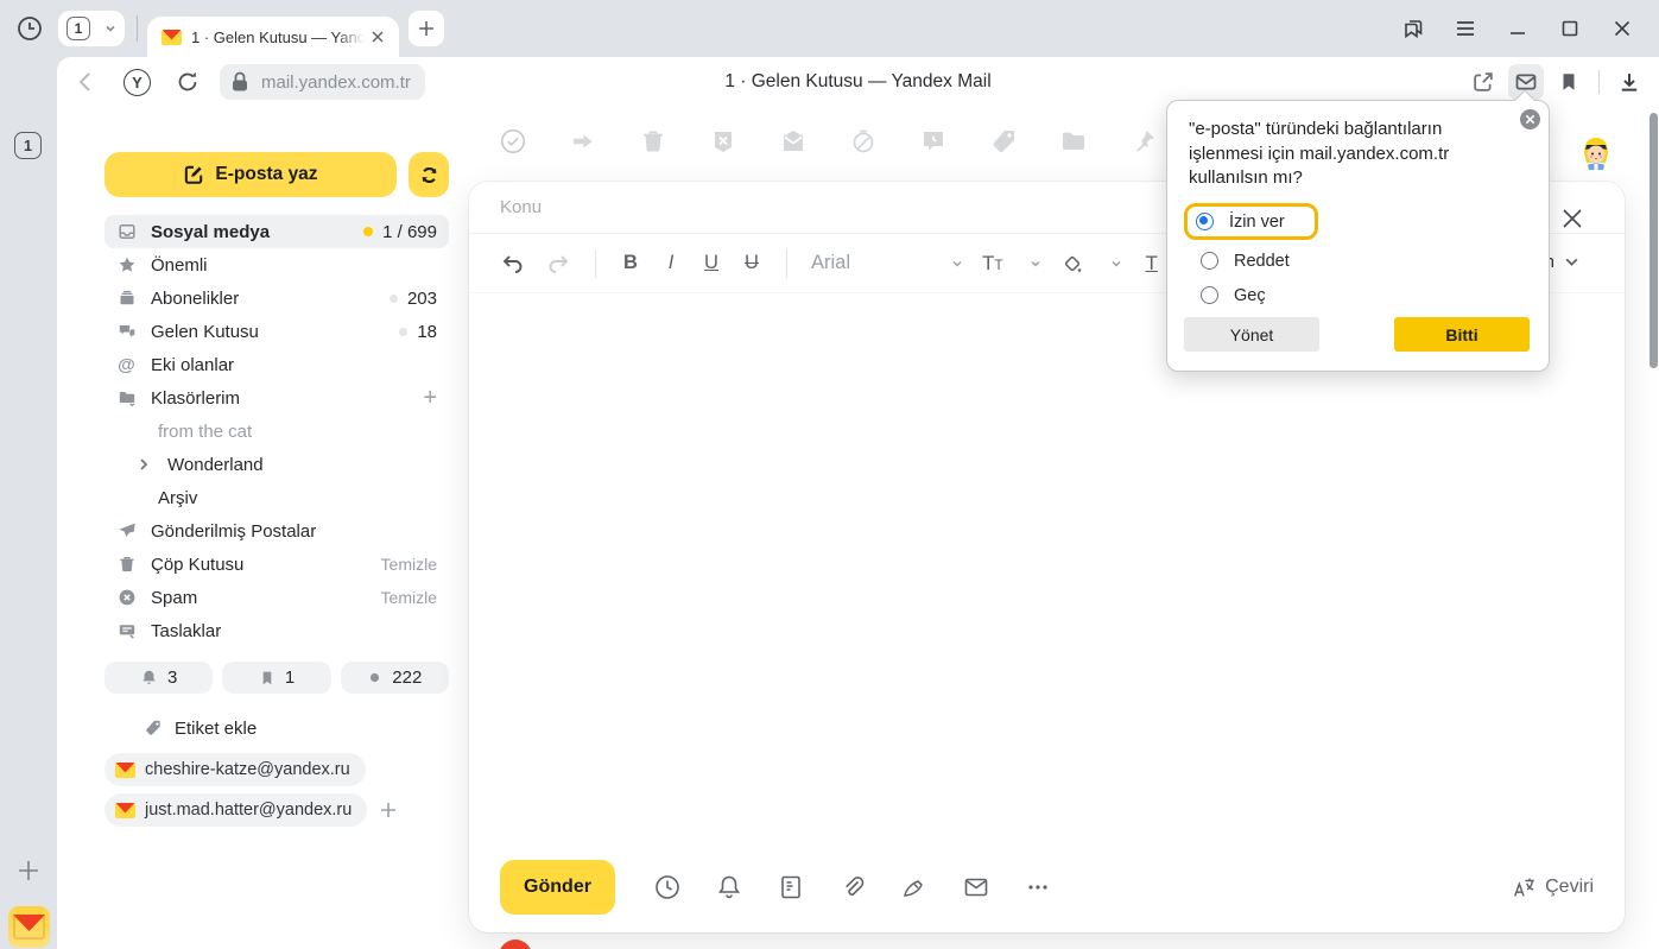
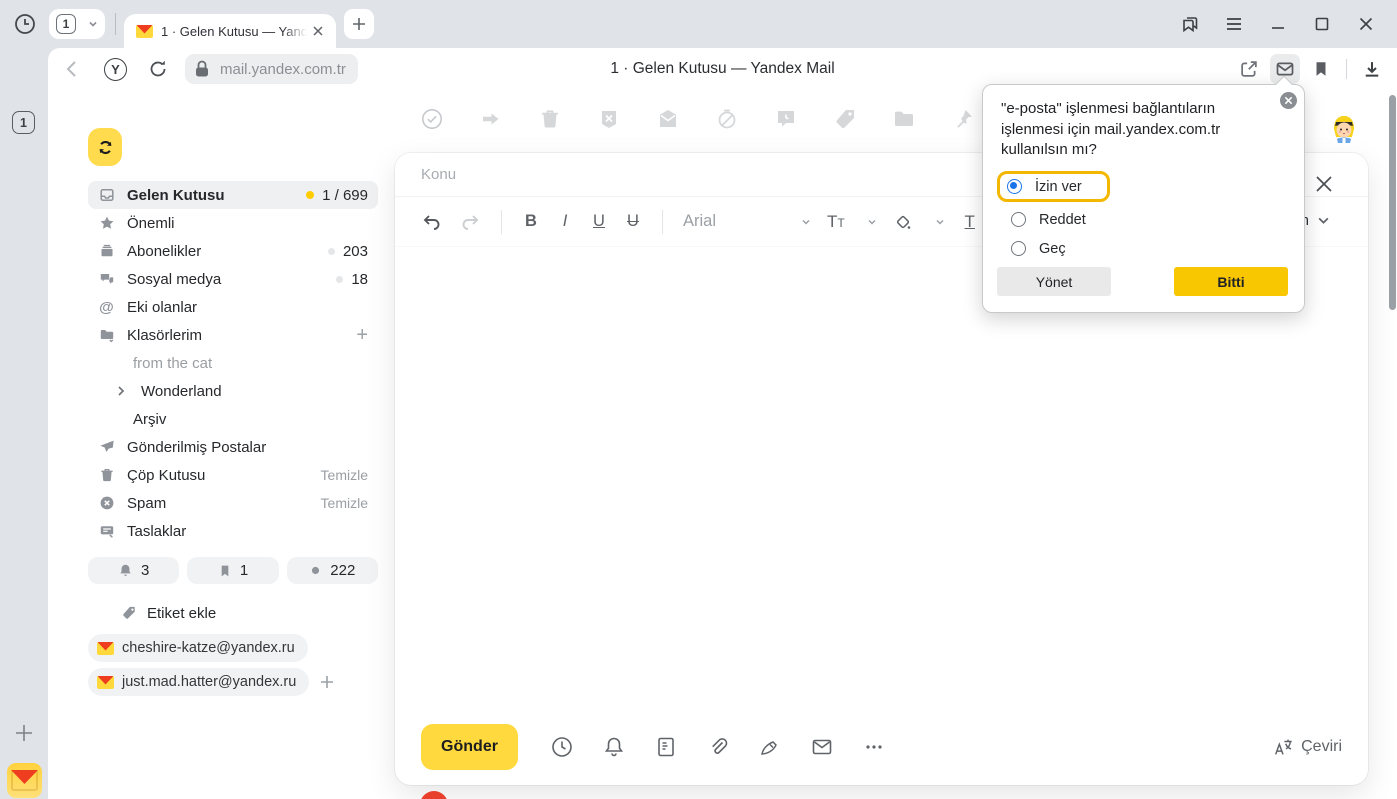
  1
  1 · Gelen Kutusu — Yand
  1
  Y
  mail.yandex.com.tr
  1 · Gelen Kutusu — Yandex Mail
- E-posta yaz
- Sosyal medya
+ Gelen Kutusu
  1 / 699
  Önemli
  Abonelikler
  203
- Gelen Kutusu
+ Sosyal medya
  18
  @
  Eki olanlar
  Klasörlerim
  +
  from the cat
  Wonderland
  Arşiv
  Gönderilmiş Postalar
  Çöp Kutusu
  Temizle
  Spam
  Temizle
  Taslaklar
  3
  1
  222
  Etiket ekle
  cheshire-katze@yandex.ru
  just.mad.hatter@yandex.ru
  Konu
  B
  I
  U
  U
  Arial
  TT
  T
  Gönder
  Çeviri
- "e-posta" türündeki bağlantıların işlenmesi için mail.yandex.com.tr kullanılsın mı?
+ "e-posta" işlenmesi bağlantıların işlenmesi için mail.yandex.com.tr kullanılsın mı?
  İzin ver
  Reddet
  Geç
  Yönet
  Bitti
